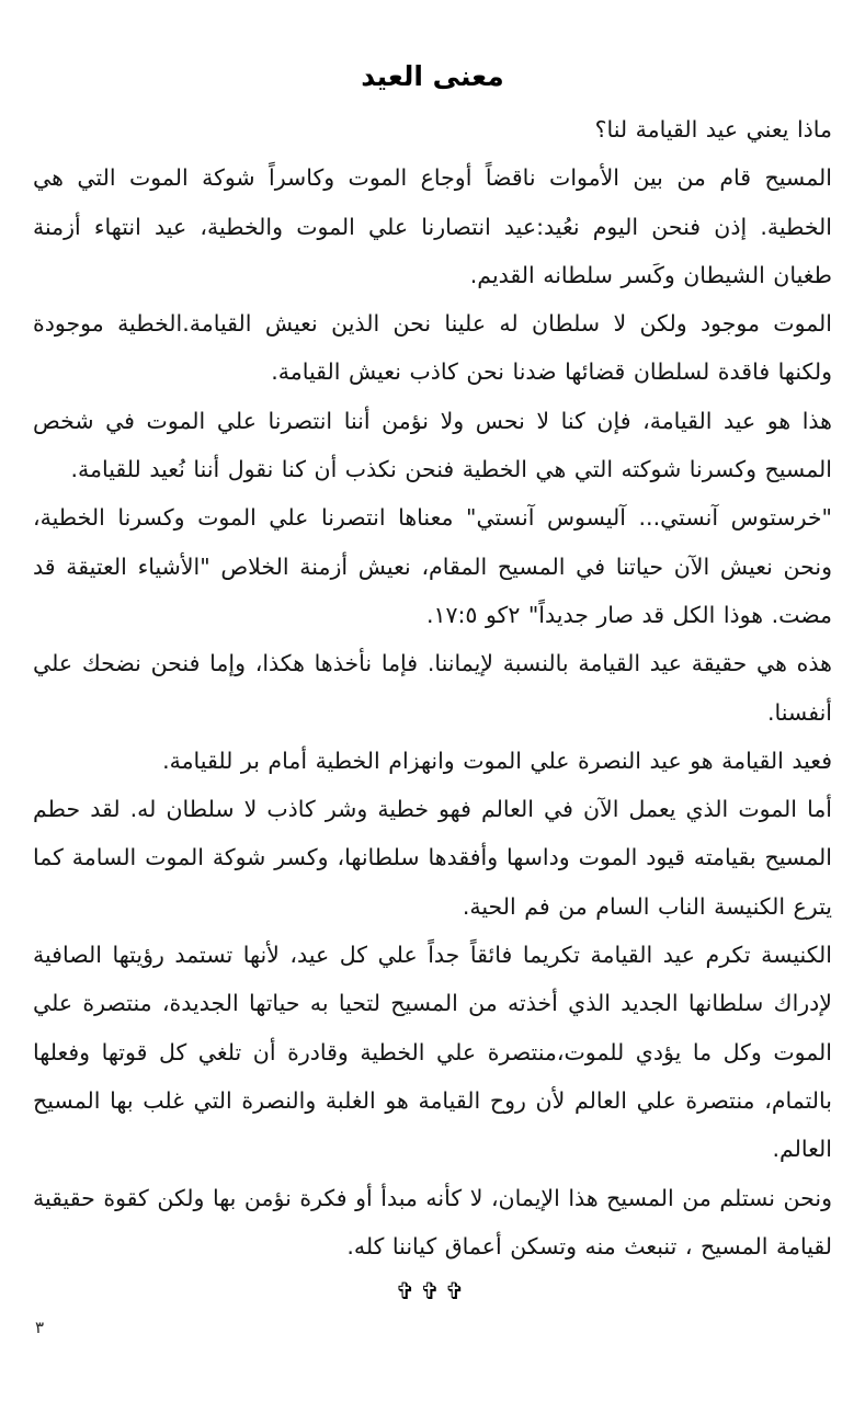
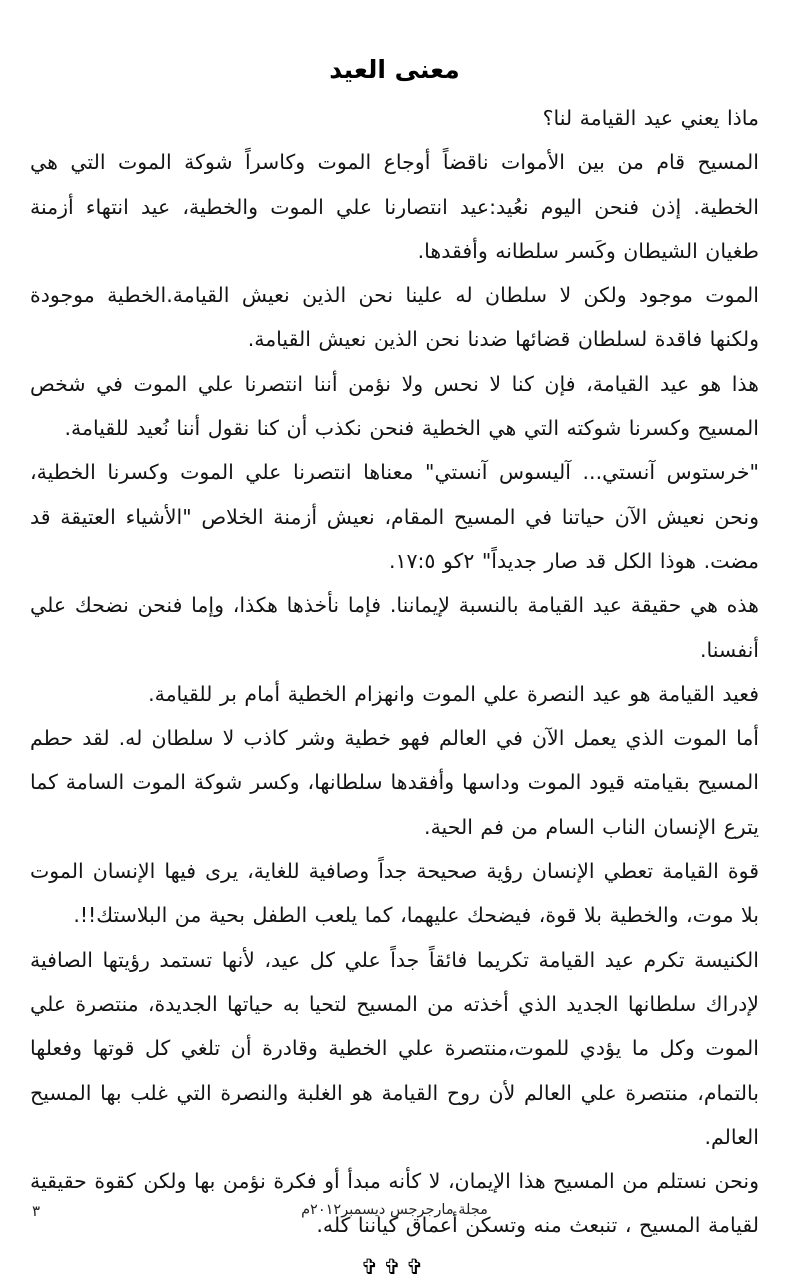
  معنى العيد
  ماذا يعني عيد القيامة لنا؟
- المسيح قام من بين الأموات ناقضاً أوجاع الموت وكاسراً شوكة الموت التي هي الخطية. إذن فنحن اليوم نعُيد:عيد انتصارنا علي الموت والخطية، عيد انتهاء أزمنة طغيان الشيطان وكَسر سلطانه القديم.
+ المسيح قام من بين الأموات ناقضاً أوجاع الموت وكاسراً شوكة الموت التي هي الخطية. إذن فنحن اليوم نعُيد:عيد انتصارنا علي الموت والخطية، عيد انتهاء أزمنة طغيان الشيطان وكَسر سلطانه وأفقدها.
- الموت موجود ولكن لا سلطان له علينا نحن الذين نعيش القيامة.الخطية موجودة ولكنها فاقدة لسلطان قضائها ضدنا نحن كاذب نعيش القيامة.
+ الموت موجود ولكن لا سلطان له علينا نحن الذين نعيش القيامة.الخطية موجودة ولكنها فاقدة لسلطان قضائها ضدنا نحن الذين نعيش القيامة.
  هذا هو عيد القيامة، فإن كنا لا نحس ولا نؤمن أننا انتصرنا علي الموت في شخص المسيح وكسرنا شوكته التي هي الخطية فنحن نكذب أن كنا نقول أننا نُعيد للقيامة.
  "خرستوس آنستي... آليسوس آنستي" معناها انتصرنا علي الموت وكسرنا الخطية، ونحن نعيش الآن حياتنا في المسيح المقام، نعيش أزمنة الخلاص "الأشياء العتيقة قد مضت. هوذا الكل قد صار جديداً" ٢كو ١٧:٥.
  هذه هي حقيقة عيد القيامة بالنسبة لإيماننا. فإما نأخذها هكذا، وإما فنحن نضحك علي أنفسنا.
  فعيد القيامة هو عيد النصرة علي الموت وانهزام الخطية أمام بر للقيامة.
- أما الموت الذي يعمل الآن في العالم فهو خطية وشر كاذب لا سلطان له. لقد حطم المسيح بقيامته قيود الموت وداسها وأفقدها سلطانها، وكسر شوكة الموت السامة كما يترع الكنيسة الناب السام من فم الحية.
+ أما الموت الذي يعمل الآن في العالم فهو خطية وشر كاذب لا سلطان له. لقد حطم المسيح بقيامته قيود الموت وداسها وأفقدها سلطانها، وكسر شوكة الموت السامة كما يترع الإنسان الناب السام من فم الحية.
+ قوة القيامة تعطي الإنسان رؤية صحيحة جداً وصافية للغاية، يرى فيها الإنسان الموت بلا موت، والخطية بلا قوة، فيضحك عليهما، كما يلعب الطفل بحية من البلاستك!!.
  الكنيسة تكرم عيد القيامة تكريما فائقاً جداً علي كل عيد، لأنها تستمد رؤيتها الصافية لإدراك سلطانها الجديد الذي أخذته من المسيح لتحيا به حياتها الجديدة، منتصرة علي الموت وكل ما يؤدي للموت،منتصرة علي الخطية وقادرة أن تلغي كل قوتها وفعلها بالتمام، منتصرة علي العالم لأن روح القيامة هو الغلبة والنصرة التي غلب بها المسيح العالم.
  ونحن نستلم من المسيح هذا الإيمان، لا كأنه مبدأ أو فكرة نؤمن بها ولكن كقوة حقيقية لقيامة المسيح ، تنبعث منه وتسكن أعماق كياننا كله.
  ✞✞✞
+ مجلة مارجرجس ديسمبر٢٠١٢م
  ٣
